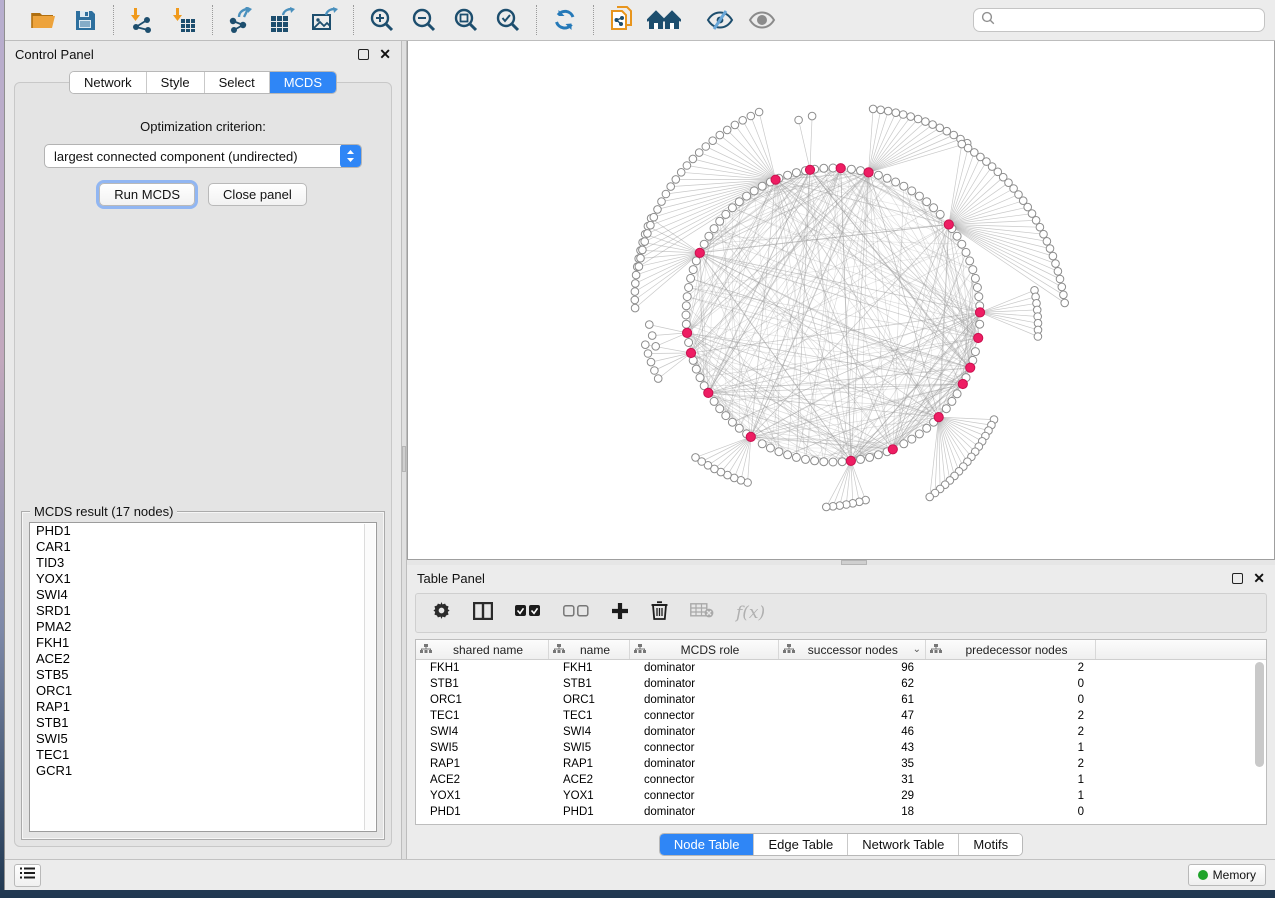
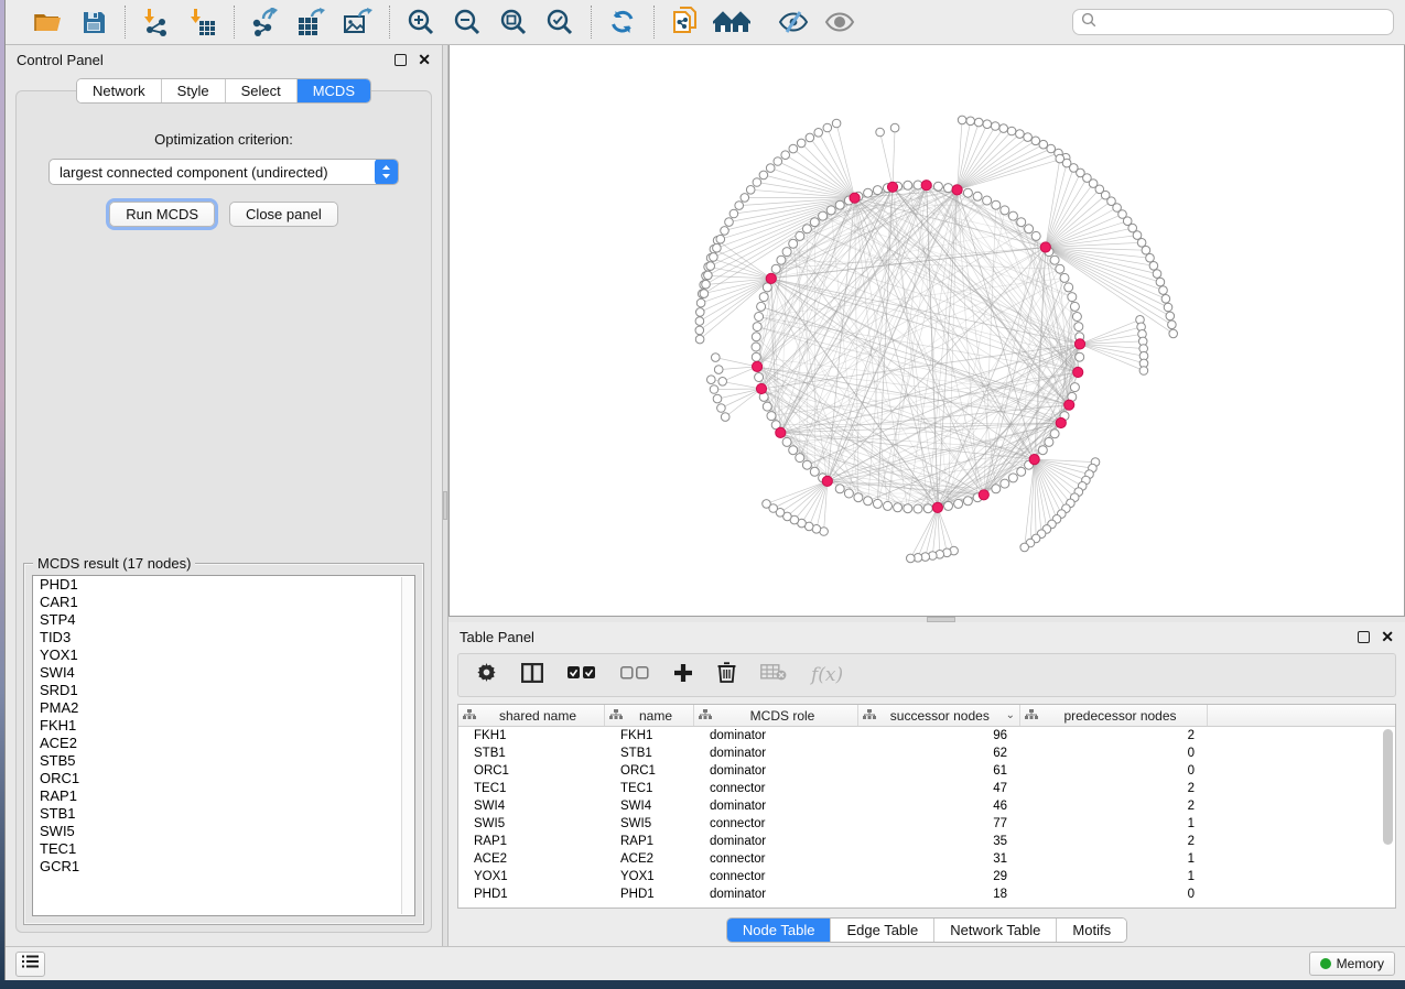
  Control Panel
  ✕
  Network
  Style
  Select
  MCDS
  Optimization criterion:
  largest connected component (undirected)
  Run MCDS
  Close panel
  MCDS result (17 nodes)
  PHD1
  CAR1
+ STP4
  TID3
  YOX1
  SWI4
  SRD1
  PMA2
  FKH1
  ACE2
  STB5
  ORC1
  RAP1
  STB1
  SWI5
  TEC1
  GCR1
  Table Panel
  ✕
  f(x)
  shared name
  name
  MCDS role
  successor nodes
  ⌄
  predecessor nodes
  FKH1
  FKH1
  dominator
  96
  2
  STB1
  STB1
  dominator
  62
  0
  ORC1
  ORC1
  dominator
  61
  0
  TEC1
  TEC1
  connector
  47
  2
  SWI4
  SWI4
  dominator
  46
  2
  SWI5
  SWI5
  connector
- 43
+ 77
  1
  RAP1
  RAP1
  dominator
  35
  2
  ACE2
  ACE2
  connector
  31
  1
  YOX1
  YOX1
  connector
  29
  1
  PHD1
  PHD1
  dominator
  18
  0
  Node Table
  Edge Table
  Network Table
  Motifs
  Memory
